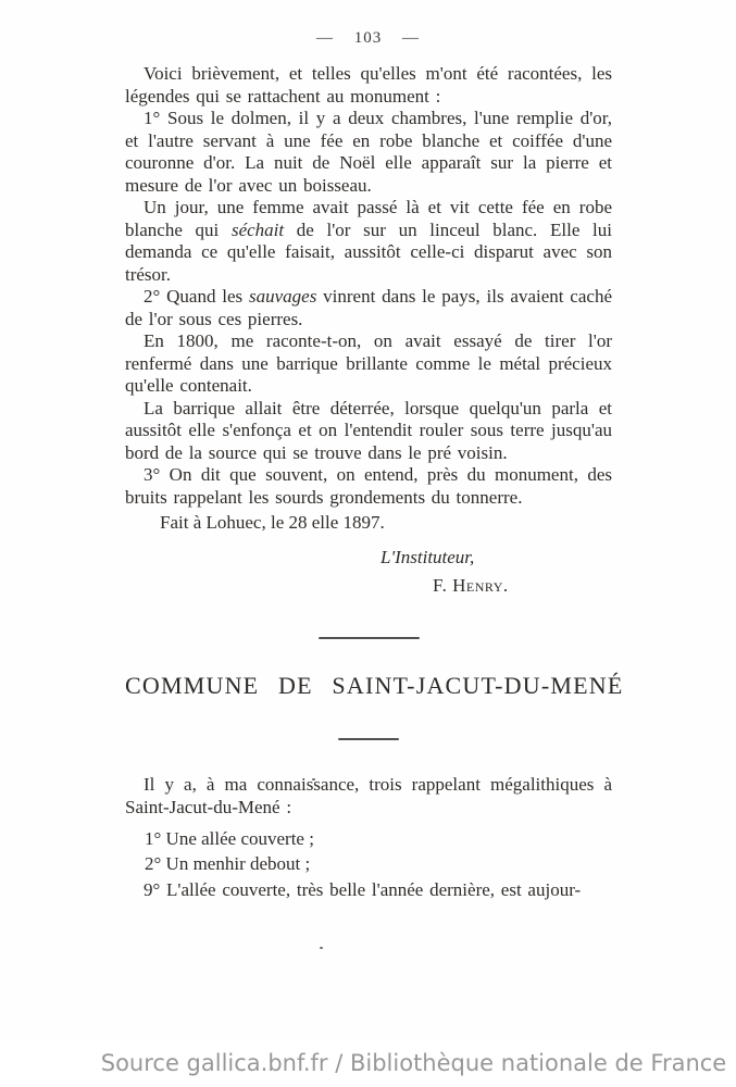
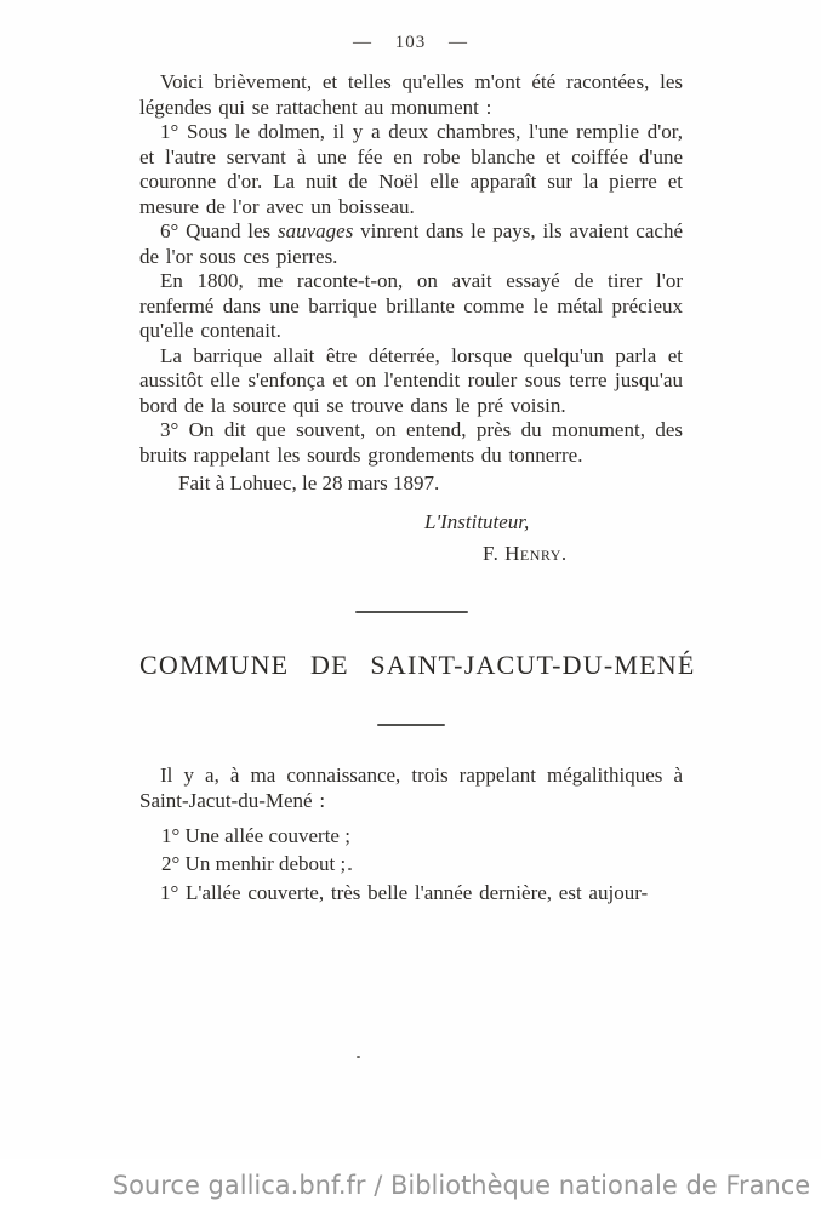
  — 103 —
  Voici brièvement, et telles qu'elles m'ont été racontées, les légendes qui se rattachent au monument :
  1° Sous le dolmen, il y a deux chambres, l'une remplie d'or, et l'autre servant à une fée en robe blanche et coiffée d'une couronne d'or. La nuit de Noël elle apparaît sur la pierre et mesure de l'or avec un boisseau.
- Un jour, une femme avait passé là et vit cette fée en robe blanche qui séchait de l'or sur un linceul blanc. Elle lui demanda ce qu'elle faisait, aussitôt celle-ci disparut avec son trésor.
- 2° Quand les sauvages vinrent dans le pays, ils avaient caché de l'or sous ces pierres.
+ 6° Quand les sauvages vinrent dans le pays, ils avaient caché de l'or sous ces pierres.
  En 1800, me raconte-t-on, on avait essayé de tirer l'or renfermé dans une barrique brillante comme le métal précieux qu'elle contenait.
  La barrique allait être déterrée, lorsque quelqu'un parla et aussitôt elle s'enfonça et on l'entendit rouler sous terre jusqu'au bord de la source qui se trouve dans le pré voisin.
  3° On dit que souvent, on entend, près du monument, des bruits rappelant les sourds grondements du tonnerre.
- Fait à Lohuec, le 28 elle 1897.
+ Fait à Lohuec, le 28 mars 1897.
  L'Instituteur,
  F. Henry.
  COMMUNE DE SAINT-JACUT-DU-MENÉ
  Il y a, à ma connaissance, trois rappelant mégalithiques à Saint-Jacut-du-Mené :
  1° Une allée couverte ;
  2° Un menhir debout ;
- 9° L'allée couverte, très belle l'année dernière, est aujour-
+ 1° L'allée couverte, très belle l'année dernière, est aujour-
  Source gallica.bnf.fr / Bibliothèque nationale de France
